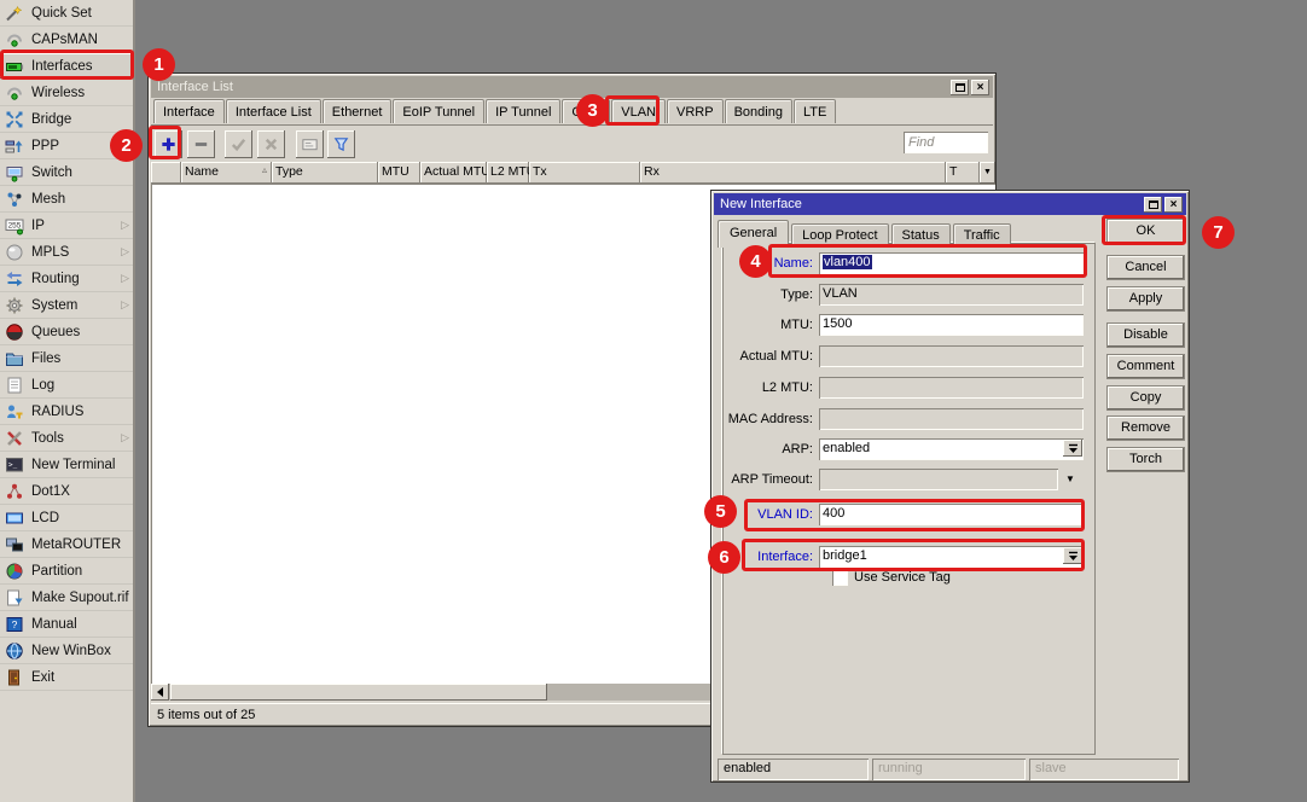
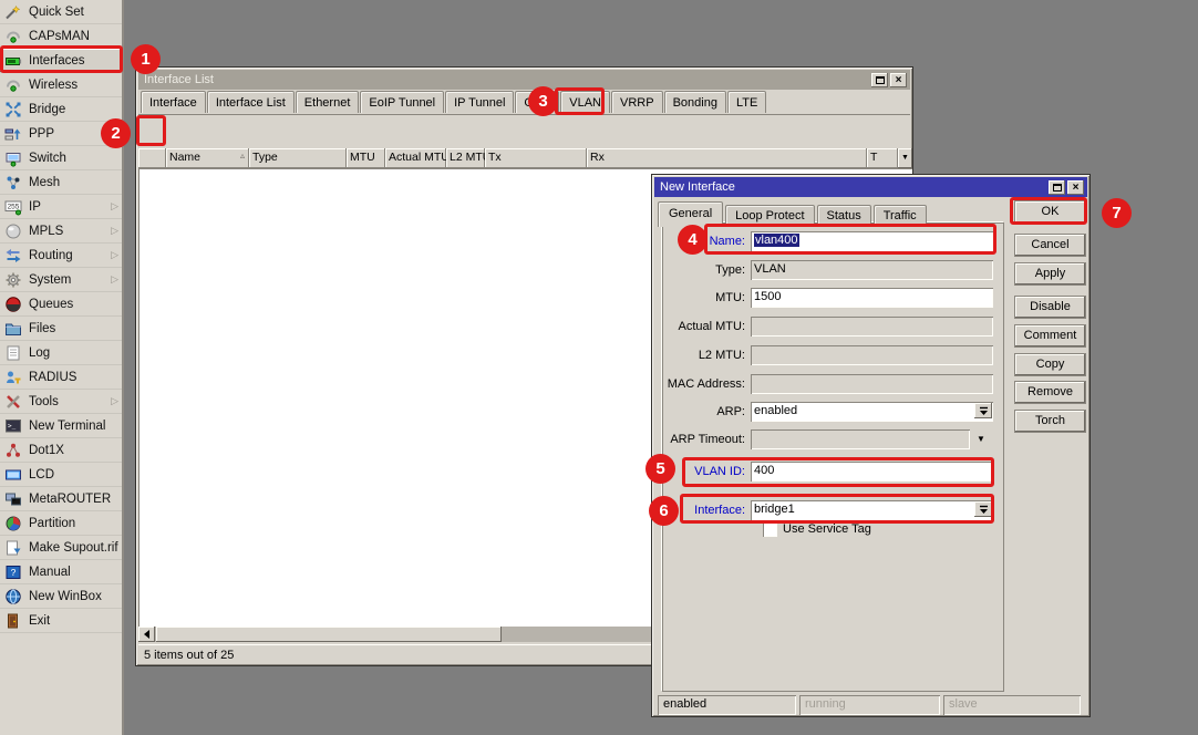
  Quick Set
  CAPsMAN
  Interfaces
  Wireless
  Bridge
  PPP
  Switch
  Mesh
  IP
  ▷
  MPLS
  ▷
  Routing
  ▷
  System
  ▷
  Queues
  Files
  Log
  RADIUS
  Tools
  ▷
  New Terminal
  Dot1X
  LCD
  MetaROUTER
  Partition
  Make Supout.rif
  ?
  Manual
  New WinBox
  Exit
  Interface List
  ×
  Interface Interface List Ethernet EoIP Tunnel IP Tunnel VLAN VRRP Bonding LTE
- Find
  Name
  ▵
  Type
  MTU
  Actual MT
  L2 MT
  Tx
  Rx
  T
  5 items out of 25
  New Interface
  ×
  General Loop Protect Status Traffic
  Name:
  vlan400
  Type:
  VLAN
  MTU:
  1500
  Actual MTU:
  L2 MTU:
  MAC Address:
  ARP:
  enabled
  ARP Timeout:
  ▼
  VLAN ID:
  400
  Interface:
  bridge1
  Use Service Tag
  OK
  Cancel
  Apply
  Disable
  Comment
  Copy
  Remove
  Torch
  enabled
  running
  slave
  1
  2
  3
  4
  5
  6
  7
